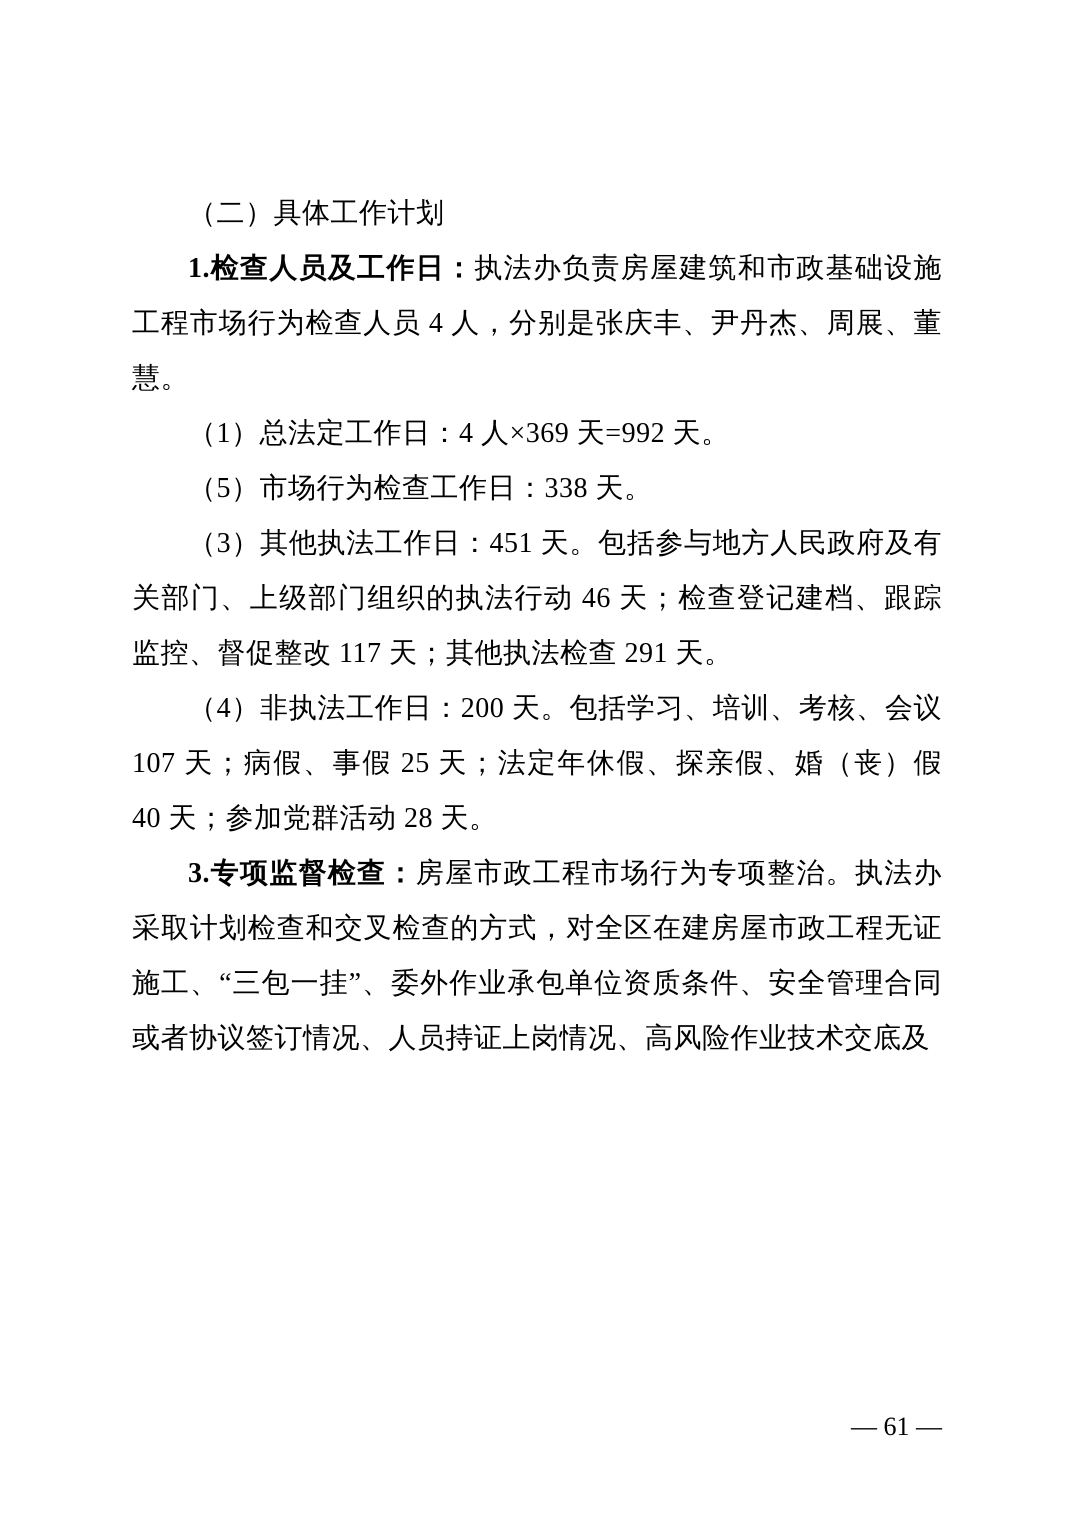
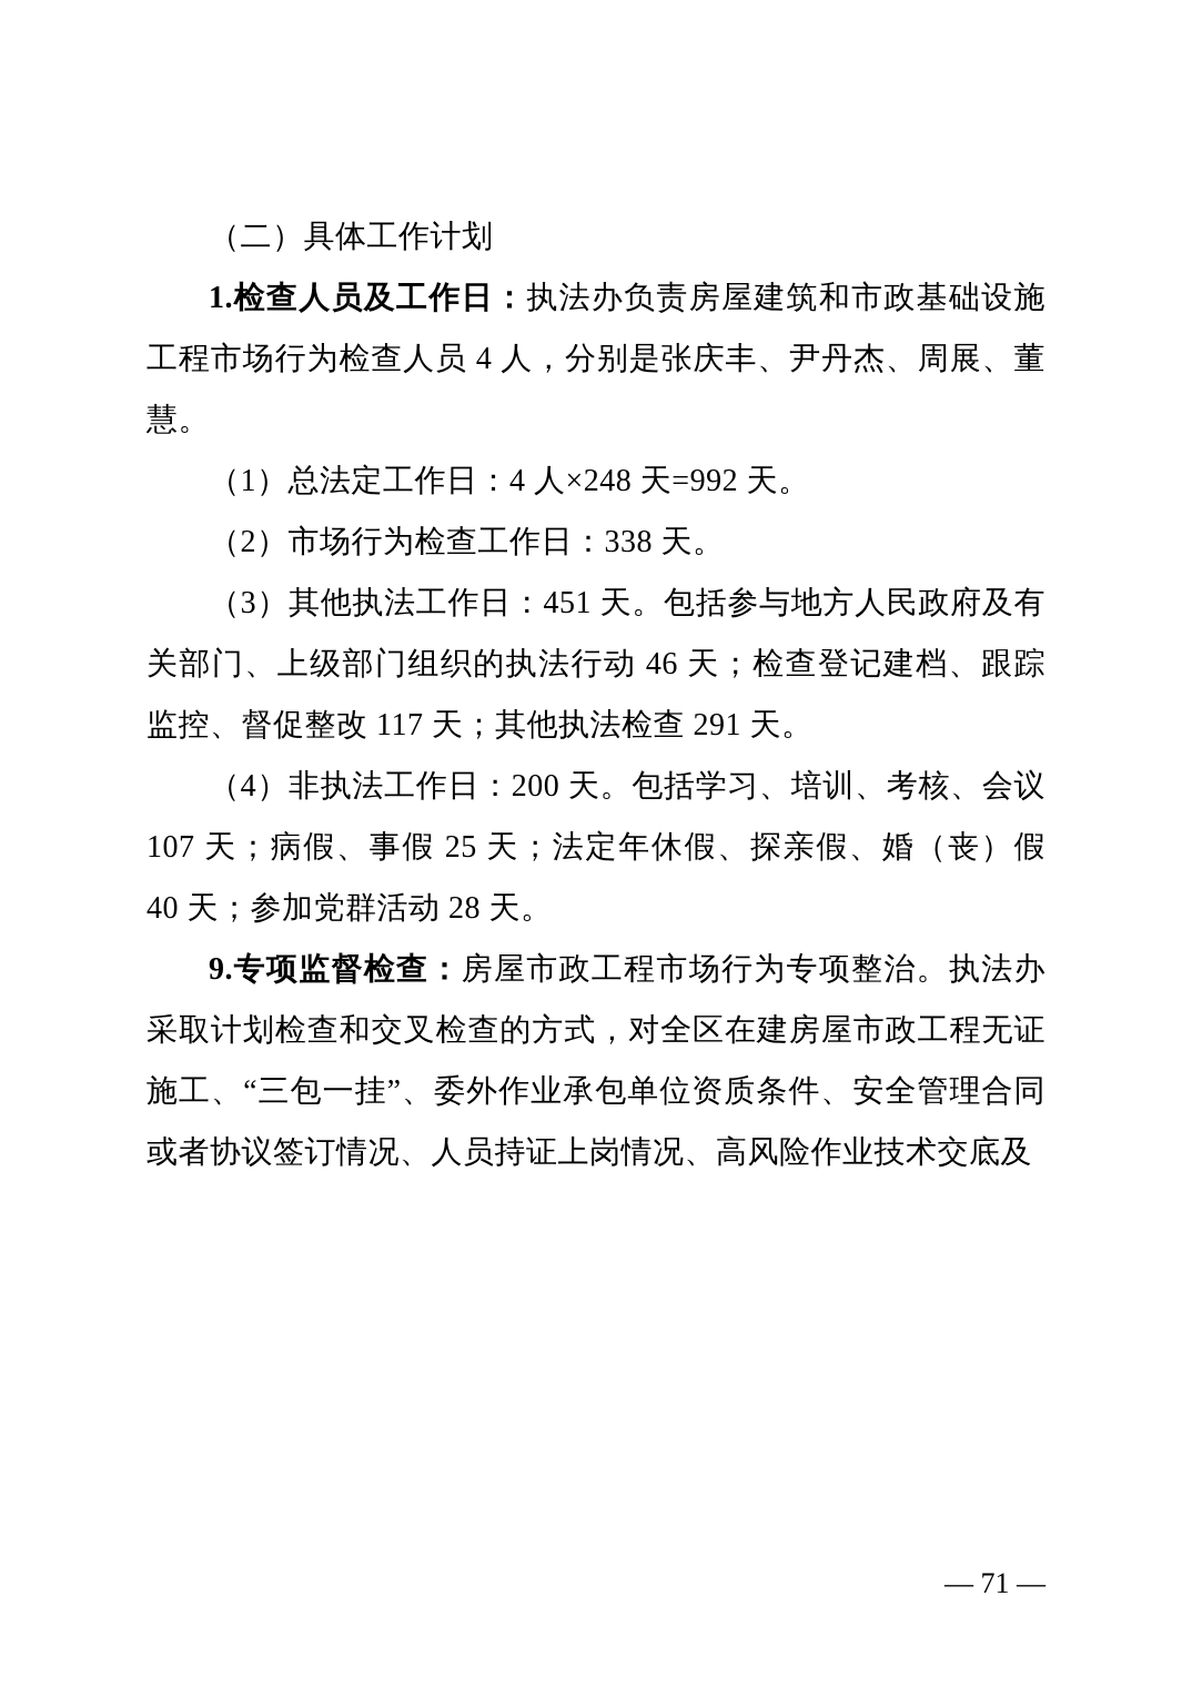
  （二）具体工作计划
  1.检查人员及工作日：执法办负责房屋建筑和市政基础设施工程市场行为检查人员 4 人，分别是张庆丰、尹丹杰、周展、董慧。
- （1）总法定工作日：4 人×369 天=992 天。
+ （1）总法定工作日：4 人×248 天=992 天。
- （5）市场行为检查工作日：338 天。
+ （2）市场行为检查工作日：338 天。
  （3）其他执法工作日：451 天。包括参与地方人民政府及有关部门、上级部门组织的执法行动 46 天；检查登记建档、跟踪监控、督促整改 117 天；其他执法检查 291 天。
  （4）非执法工作日：200 天。包括学习、培训、考核、会议 107 天；病假、事假 25 天；法定年休假、探亲假、婚（丧）假 40 天；参加党群活动 28 天。
- 3.专项监督检查：房屋市政工程市场行为专项整治。执法办采取计划检查和交叉检查的方式，对全区在建房屋市政工程无证施工、“三包一挂”、委外作业承包单位资质条件、安全管理合同或者协议签订情况、人员持证上岗情况、高风险作业技术交底及
+ 9.专项监督检查：房屋市政工程市场行为专项整治。执法办采取计划检查和交叉检查的方式，对全区在建房屋市政工程无证施工、“三包一挂”、委外作业承包单位资质条件、安全管理合同或者协议签订情况、人员持证上岗情况、高风险作业技术交底及
- — 61 —
+ — 71 —
